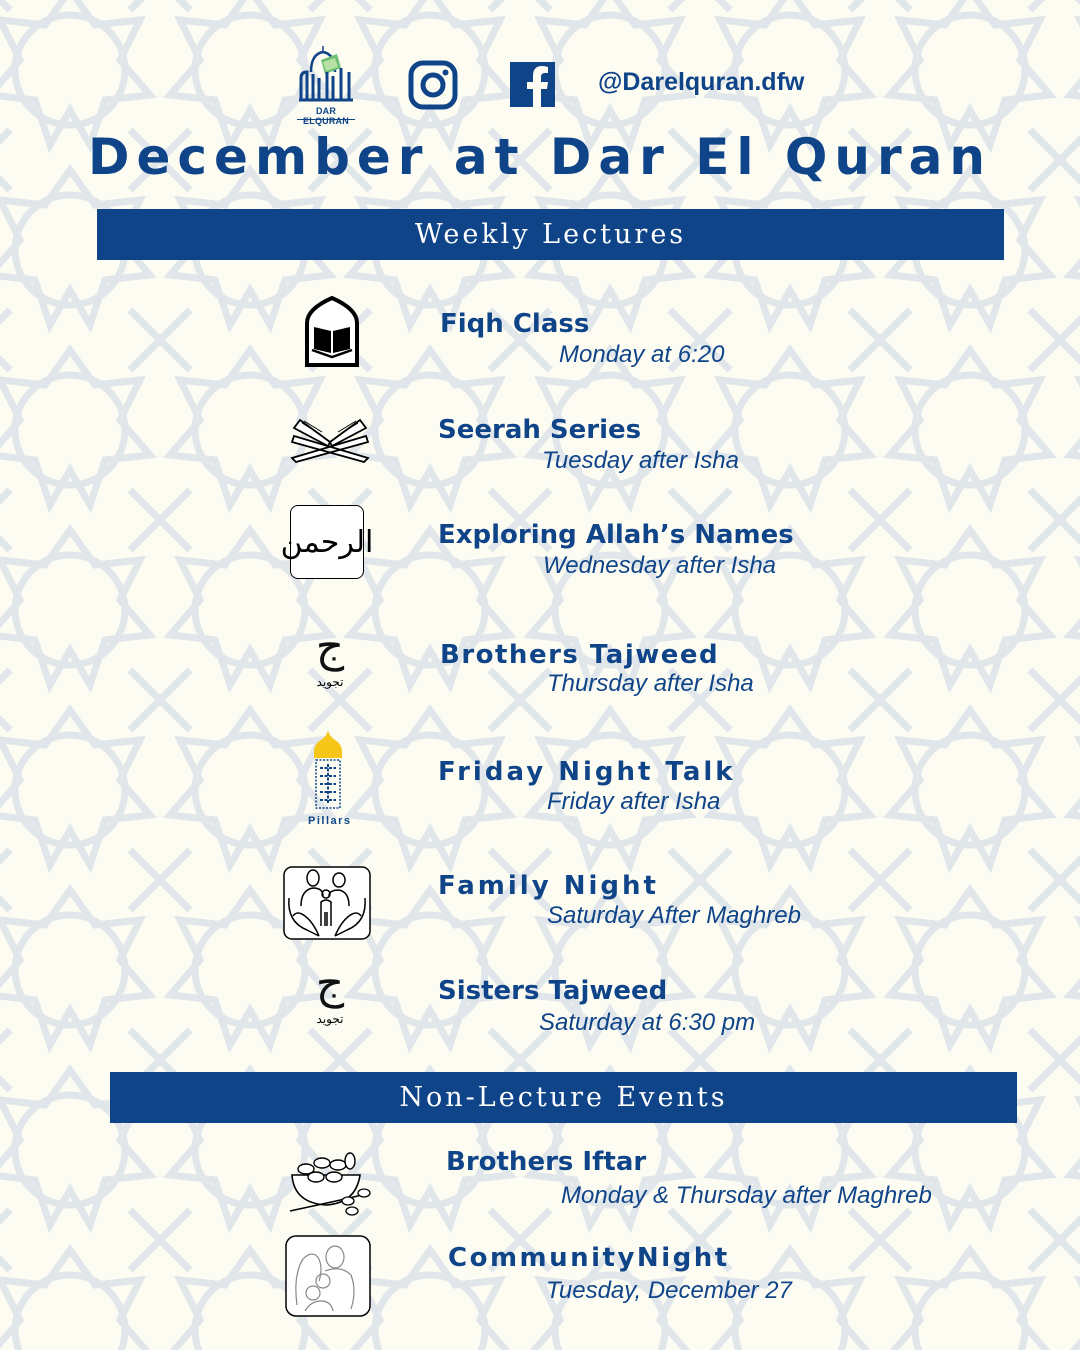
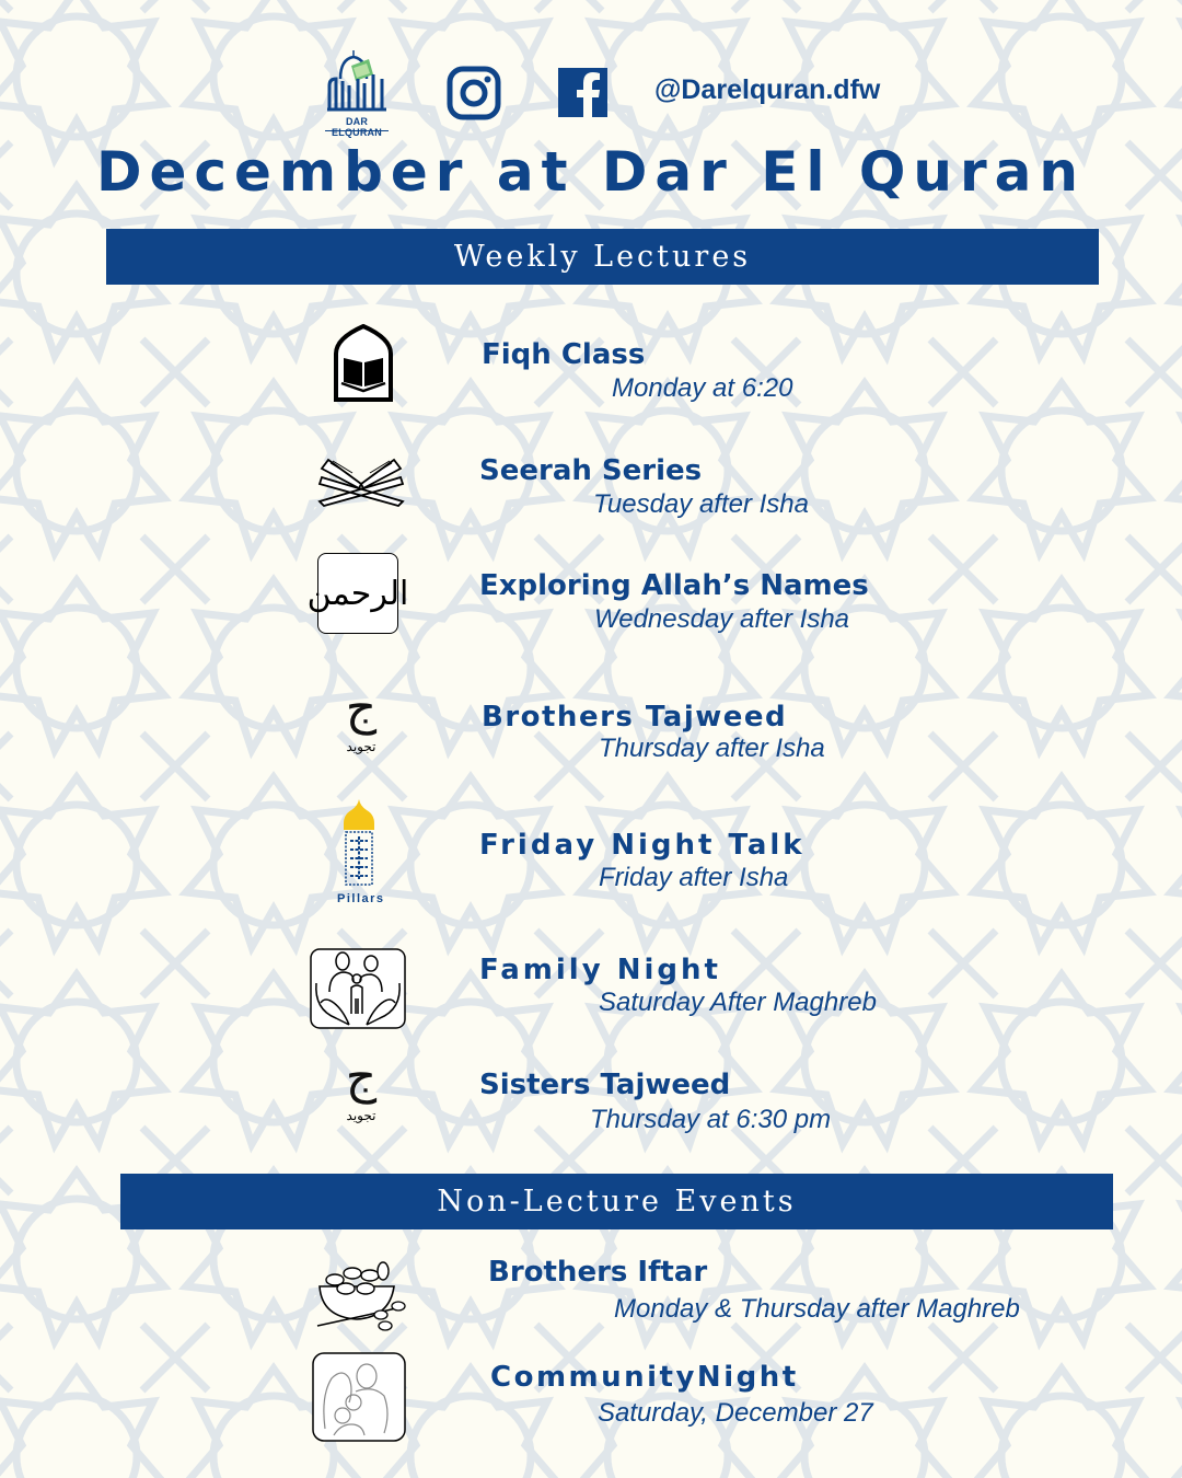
  DAR ELQURAN
  @Darelquran.dfw
  December at Dar El Quran
  Weekly Lectures
  Fiqh Class
  Monday at 6:20
  Seerah Series
  Tuesday after Isha
  الرحمن
  Exploring Allah’s Names
  Wednesday after Isha
  ج
  تجويد
  Brothers Tajweed
  Thursday after Isha
  Pillars
  Friday Night Talk
  Friday after Isha
  Family Night
  Saturday After Maghreb
  ج
  تجويد
  Sisters Tajweed
- Saturday at 6:30 pm
+ Thursday at 6:30 pm
  Non-Lecture Events
  Brothers Iftar
  Monday & Thursday after Maghreb
  CommunityNight
- Tuesday, December 27
+ Saturday, December 27
